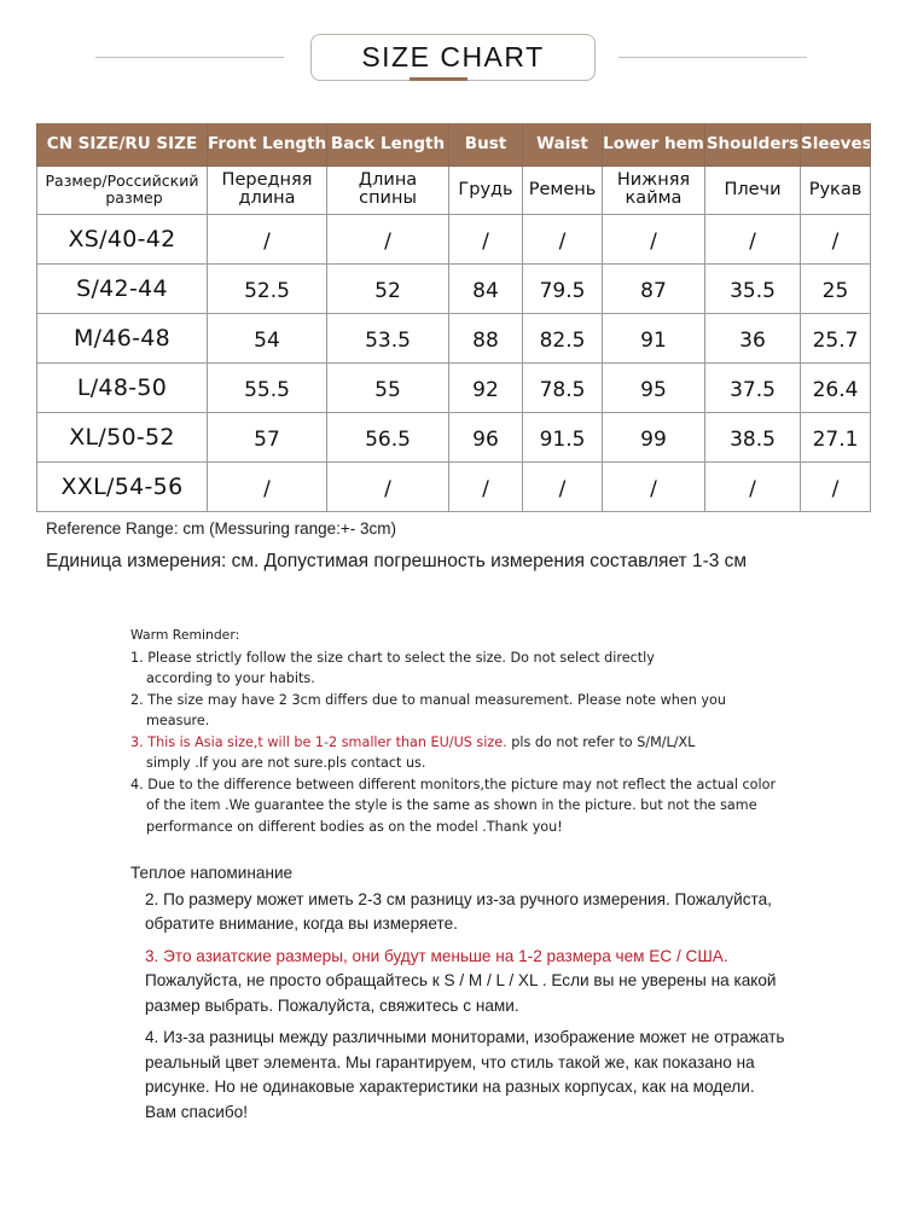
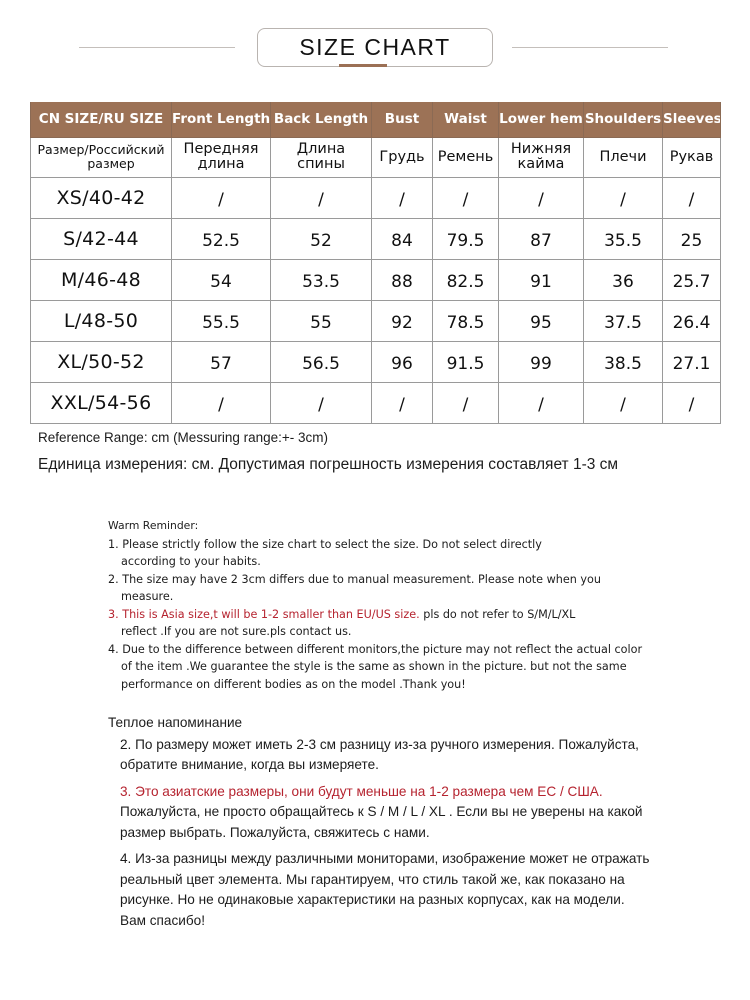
  SIZE CHART
  CN SIZE/RU SIZE	Front Length	Back Length	Bust	Waist	Lower hem	Shoulders	Sleeves
  Размер/Российскийразмер	Передняядлина	Длинаспины	Грудь	Ремень	Нижняякайма	Плечи	Рукав
  XS/40-42	/	/	/	/	/	/	/
  S/42-44	52.5	52	84	79.5	87	35.5	25
  M/46-48	54	53.5	88	82.5	91	36	25.7
  L/48-50	55.5	55	92	78.5	95	37.5	26.4
  XL/50-52	57	56.5	96	91.5	99	38.5	27.1
  XXL/54-56	/	/	/	/	/	/	/
  Reference Range: cm (Messuring range:+- 3cm)
  Единица измерения: см. Допустимая погрешность измерения составляет 1-3 см
  Warm Reminder:
  1. Please strictly follow the size chart to select the size. Do not select directly according to your habits.
  2. The size may have 2 3cm differs due to manual measurement. Please note when you measure.
- 3. This is Asia size,t will be 1-2 smaller than EU/US size. pls do not refer to S/M/L/XL simply .If you are not sure.pls contact us.
+ 3. This is Asia size,t will be 1-2 smaller than EU/US size. pls do not refer to S/M/L/XL reflect .If you are not sure.pls contact us.
  4. Due to the difference between different monitors,the picture may not reflect the actual color of the item .We guarantee the style is the same as shown in the picture. but not the same performance on different bodies as on the model .Thank you!
  Теплое напоминание
  2. По размеру может иметь 2-3 см разницу из-за ручного измерения. Пожалуйста,
  обратите внимание, когда вы измеряете.
  3. Это азиатские размеры, они будут меньше на 1-2 размера чем ЕС / США.
  Пожалуйста, не просто обращайтесь к S / M / L / XL . Если вы не уверены на какой
  размер выбрать. Пожалуйста, свяжитесь с нами.
  4. Из-за разницы между различными мониторами, изображение может не отражать реальный цвет элемента. Мы гарантируем, что стиль такой же, как показано на рисунке. Но не одинаковые характеристики на разных корпусах, как на модели.
  Вам спасибо!
